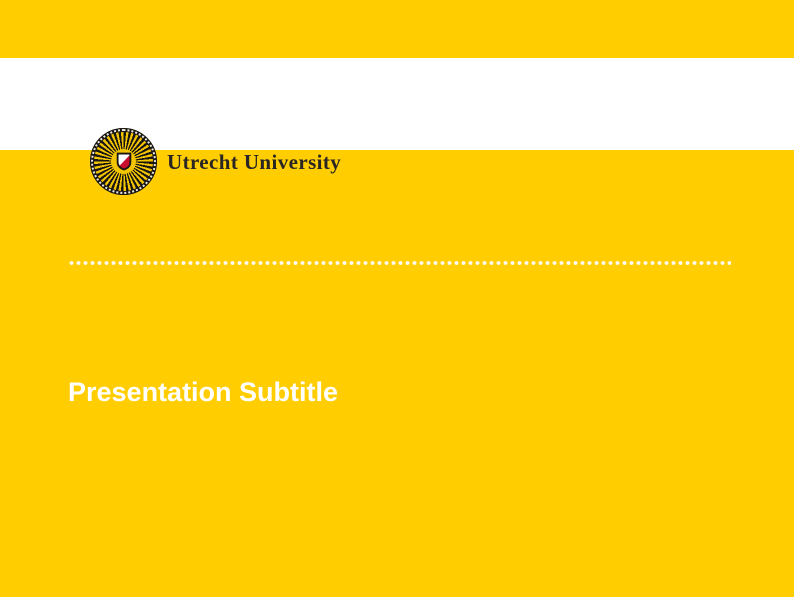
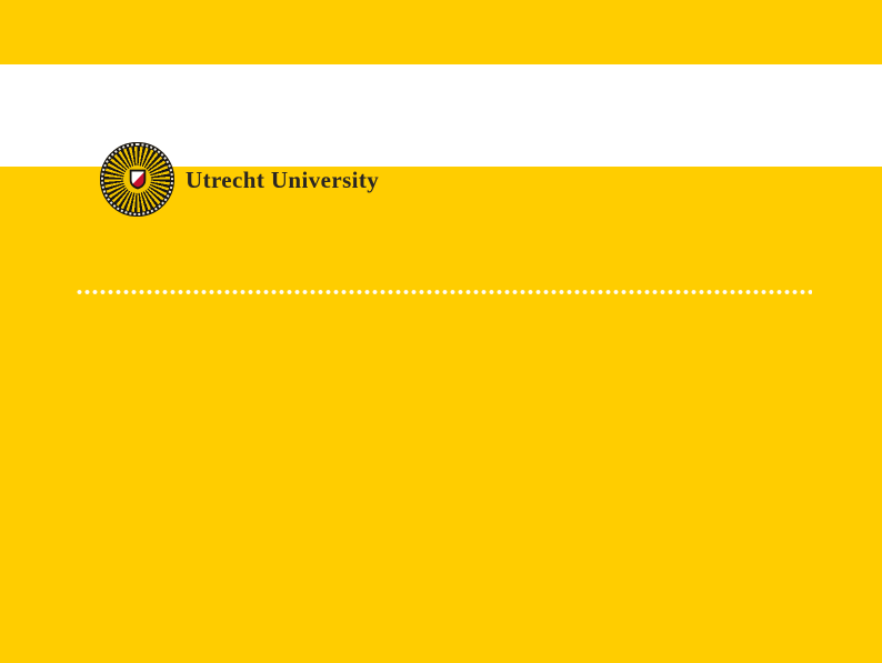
  Utrecht University
- Presentation Subtitle
